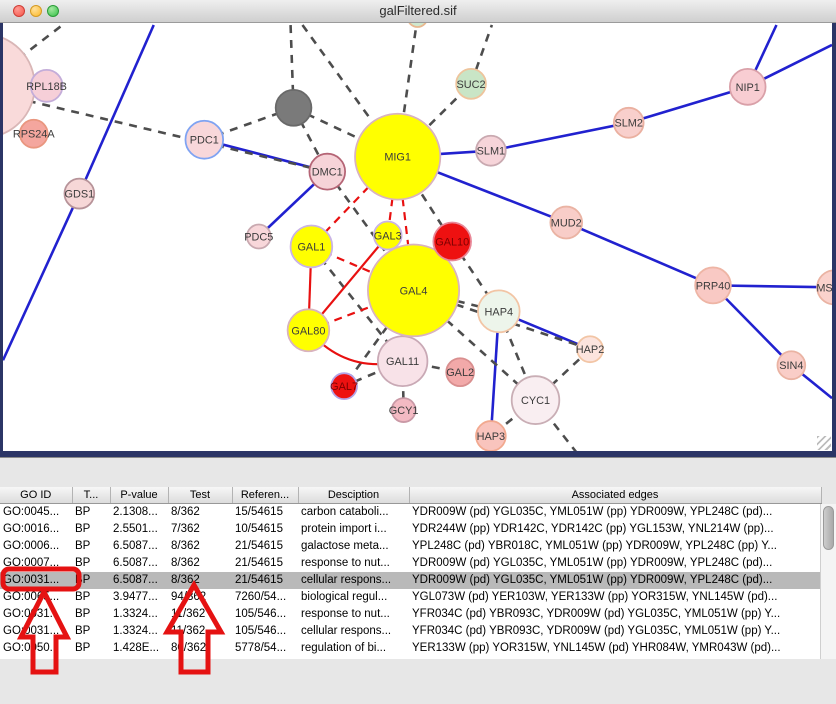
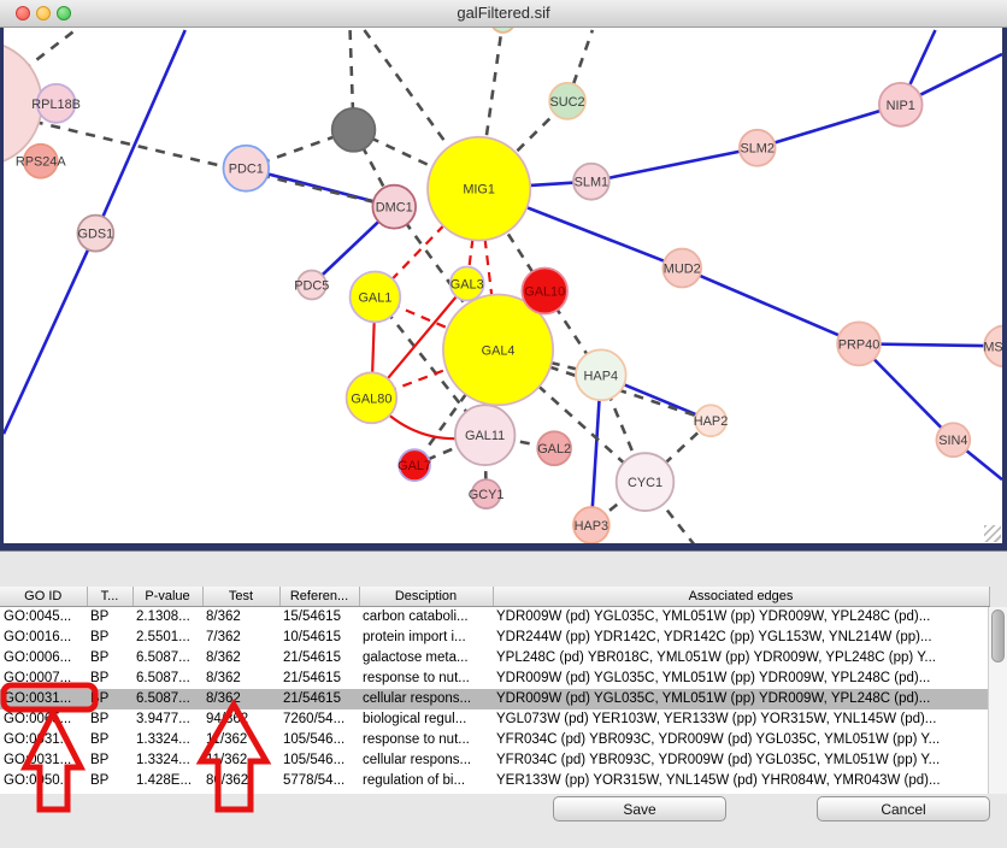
  galFiltered.sif
  RPL18B
  RPS24A
  GDS1
  PDC1
  MIG1
  DMC1
  PDC5
  SUC2
  SLM1
  SLM2
  NIP1
  MUD2
  PRP40
  SIN4
  GAL1
  GAL3
  GAL11
  GAL4
  GAL10
  GAL80
  GAL7
  GAL2
  GCY1
  HAP4
  HAP2
  CYC1
  HAP3
  GO ID	T...	P-value	Test	Referen...	Desciption	Associated edges
  GO:0045...	BP	2.1308...	8/362	15/54615	carbon cataboli...	YDR009W (pd) YGL035C, YML051W (pp) YDR009W, YPL248C (pd)...
  GO:0016...	BP	2.5501...	7/362	10/54615	protein import i...	YDR244W (pp) YDR142C, YDR142C (pp) YGL153W, YNL214W (pp)...
  GO:0006...	BP	6.5087...	8/362	21/54615	galactose meta...	YPL248C (pd) YBR018C, YML051W (pp) YDR009W, YPL248C (pp) Y...
  GO:0007...	BP	6.5087...	8/362	21/54615	response to nut...	YDR009W (pd) YGL035C, YML051W (pp) YDR009W, YPL248C (pd)...
  GO:0031...	P	6.5087...	8/362	21/54615	cellular respons...	YDR009W (pd) YGL035C, YML051W (pp) YDR009W, YPL248C (pd)...
  GO:00...	BP	3.9477...	9436	7260/54...	biological regul...	YGL073W (pd) YER103W, YER133W (pp) YOR315W, YNL145W (pd)...
  GO:031.	BP	1.3324...	1/362	105/546...	response to nut...	YFR034C (pd) YBR093C, YDR009W (pd) YGL035C, YML051W (pp) Y...
  GO0031...	BP	1.3324...	/362	105/546...	cellular respons...	YFR034C (pd) YBR093C, YDR009W (pd) YGL035C, YML051W (pp) Y...
  GO:050.	BP	1.428E...	8/362	5778/54...	regulation of bi...	YER133W (pp) YOR315W, YNL145W (pd) YHR084W, YMR043W (pd)...
+ Save
+ Cancel
